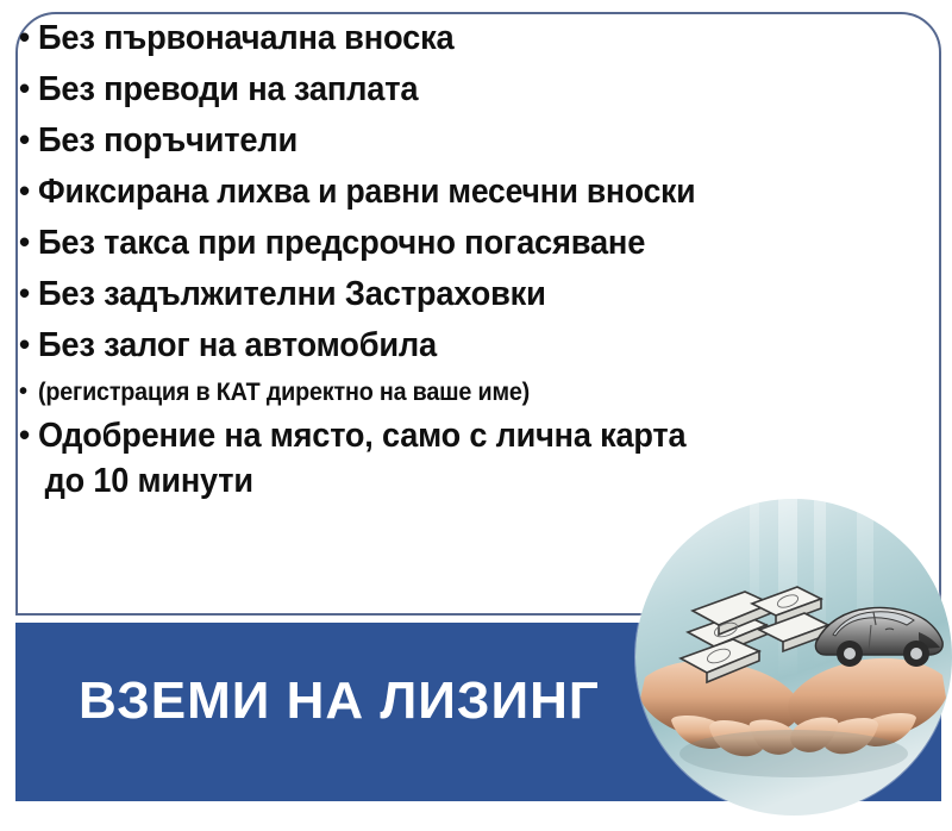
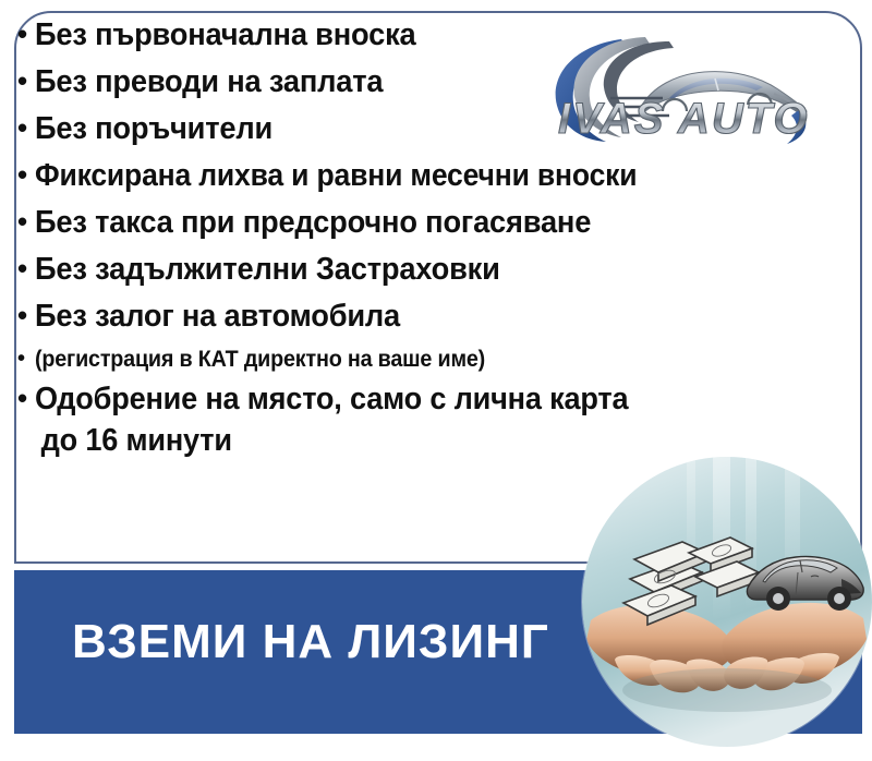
  •
  Без първоначална вноска
  •
  Без преводи на заплата
  •
  Без поръчители
  •
  Фиксирана лихва и равни месечни вноски
  •
  Без такса при предсрочно погасяване
  •
  Без задължителни Застраховки
  •
  Без залог на автомобила
  •
  (регистрация в КАТ директно на ваше име)
  •
  Одобрение на място, само с лична карта
- до 10 минути
+ до 16 минути
+ IVAS AUTO
  ВЗЕМИ НА ЛИЗИНГ
